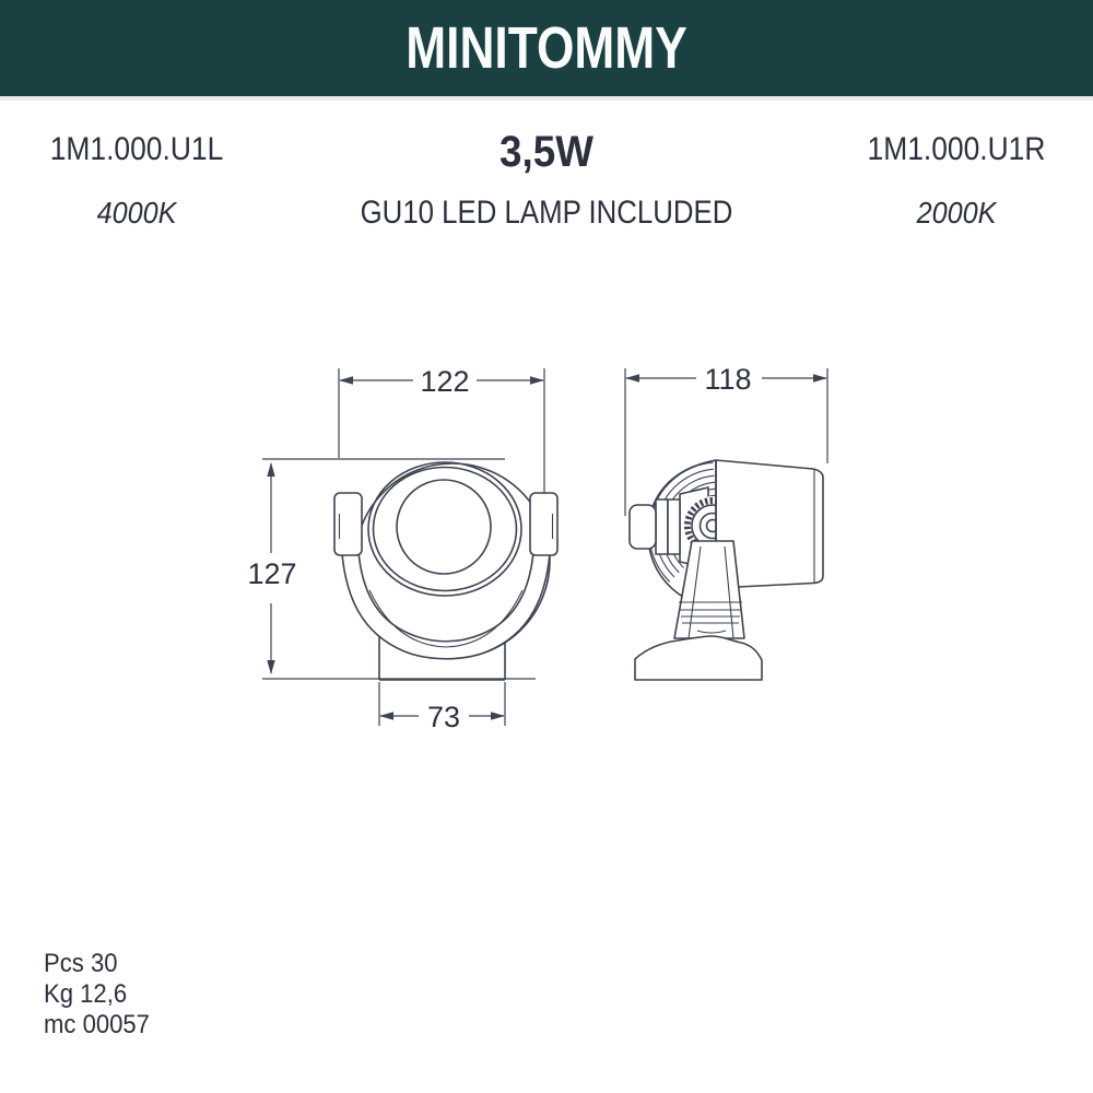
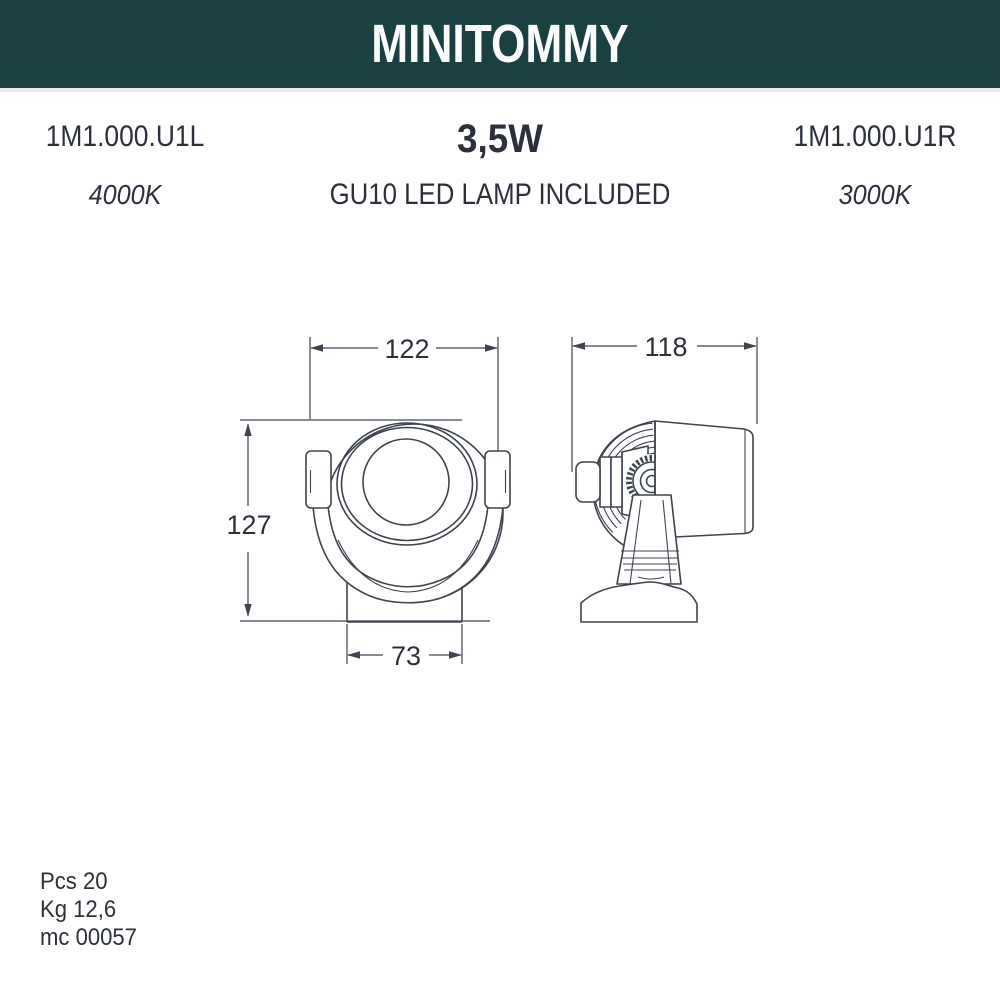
  MINITOMMY
  1M1.000.U1L
  4000K
  3,5W
  GU10 LED LAMP INCLUDED
  1M1.000.U1R
- 2000K
+ 3000K
  122
  127
  73
  118
- Pcs 30
+ Pcs 20
  Kg 12,6
  mc 00057
